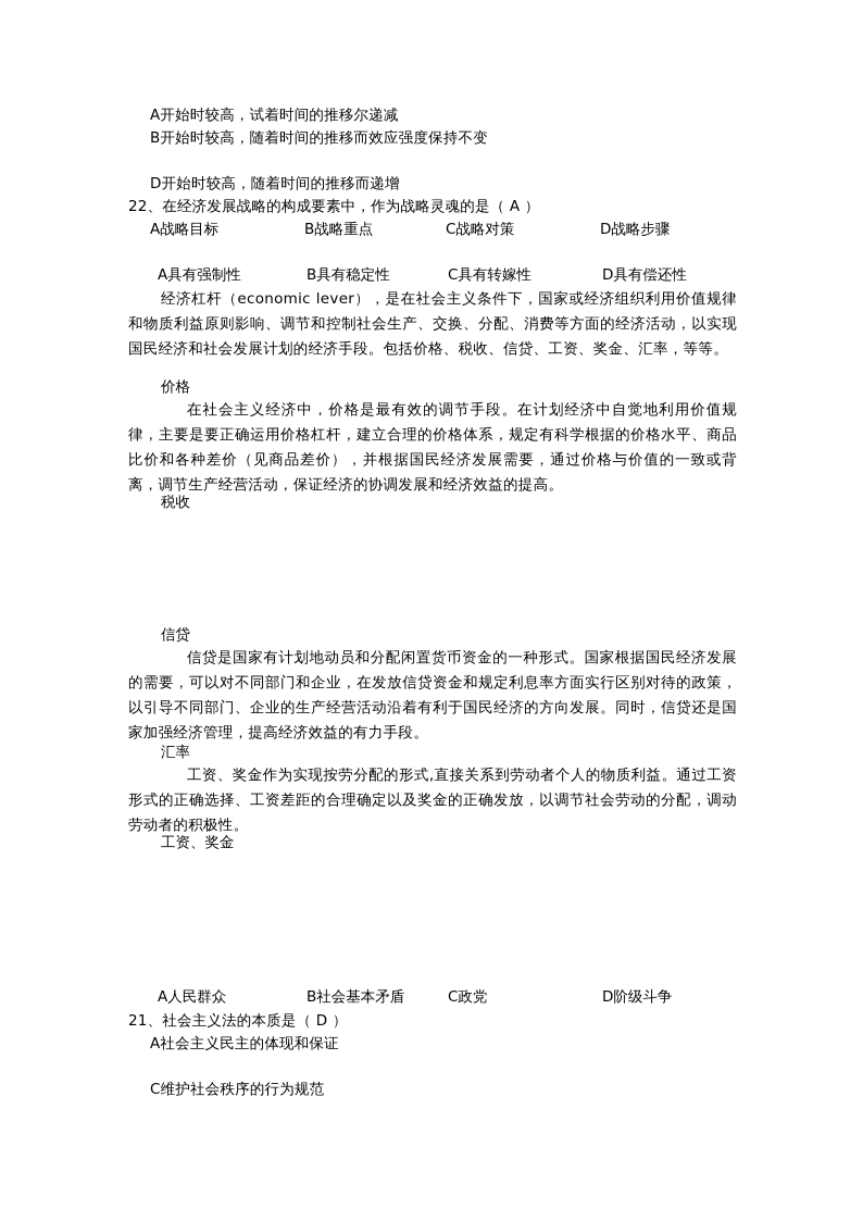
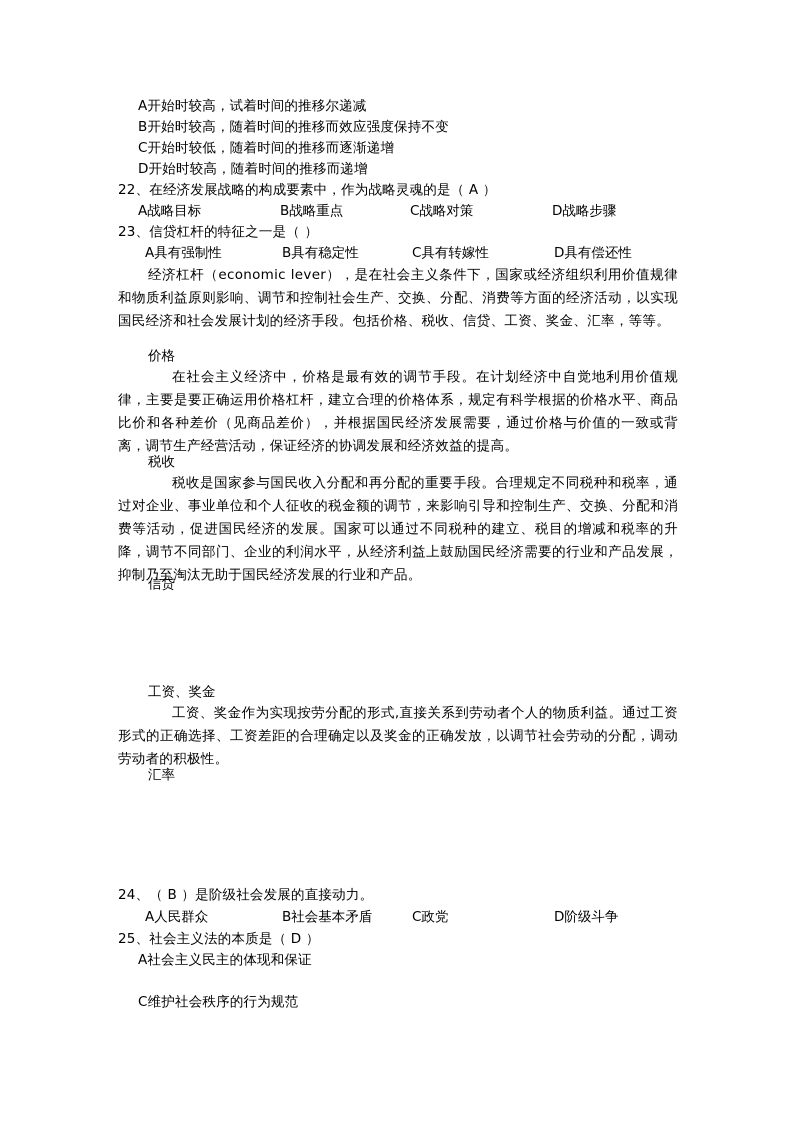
  A开始时较高，试着时间的推移尔递减
  B开始时较高，随着时间的推移而效应强度保持不变
+ C开始时较低，随着时间的推移而逐渐递增
  D开始时较高，随着时间的推移而递增
  22、在经济发展战略的构成要素中，作为战略灵魂的是（ A ）
  A战略目标
  B战略重点
  C战略对策
  D战略步骤
+ 23、信贷杠杆的特征之一是（ ）
  A具有强制性
  B具有稳定性
  C具有转嫁性
  D具有偿还性
  经济杠杆（economic lever），是在社会主义条件下，国家或经济组织利用价值规律和物质利益原则影响、调节和控制社会生产、交换、分配、消费等方面的经济活动，以实现国民经济和社会发展计划的经济手段。包括价格、税收、信贷、工资、奖金、汇率，等等。
  价格
  在社会主义经济中，价格是最有效的调节手段。在计划经济中自觉地利用价值规律，主要是要正确运用价格杠杆，建立合理的价格体系，规定有科学根据的价格水平、商品比价和各种差价（见商品差价），并根据国民经济发展需要，通过价格与价值的一致或背离，调节生产经营活动，保证经济的协调发展和经济效益的提高。
  税收
+ 税收是国家参与国民收入分配和再分配的重要手段。合理规定不同税种和税率，通过对企业、事业单位和个人征收的税金额的调节，来影响引导和控制生产、交换、分配和消费等活动，促进国民经济的发展。国家可以通过不同税种的建立、税目的增减和税率的升降，调节不同部门、企业的利润水平，从经济利益上鼓励国民经济需要的行业和产品发展，抑制乃至淘汰无助于国民经济发展的行业和产品。
  信贷
- 信贷是国家有计划地动员和分配闲置货币资金的一种形式。国家根据国民经济发展的需要，可以对不同部门和企业，在发放信贷资金和规定利息率方面实行区别对待的政策，以引导不同部门、企业的生产经营活动沿着有利于国民经济的方向发展。同时，信贷还是国家加强经济管理，提高经济效益的有力手段。
- 汇率
+ 工资、奖金
  工资、奖金作为实现按劳分配的形式,直接关系到劳动者个人的物质利益。通过工资形式的正确选择、工资差距的合理确定以及奖金的正确发放，以调节社会劳动的分配，调动劳动者的积极性。
- 工资、奖金
+ 汇率
+ 24、（ B ）是阶级社会发展的直接动力。
  A人民群众
  B社会基本矛盾
  C政党
  D阶级斗争
- 21、社会主义法的本质是（ D ）
+ 25、社会主义法的本质是（ D ）
  A社会主义民主的体现和保证
  C维护社会秩序的行为规范
